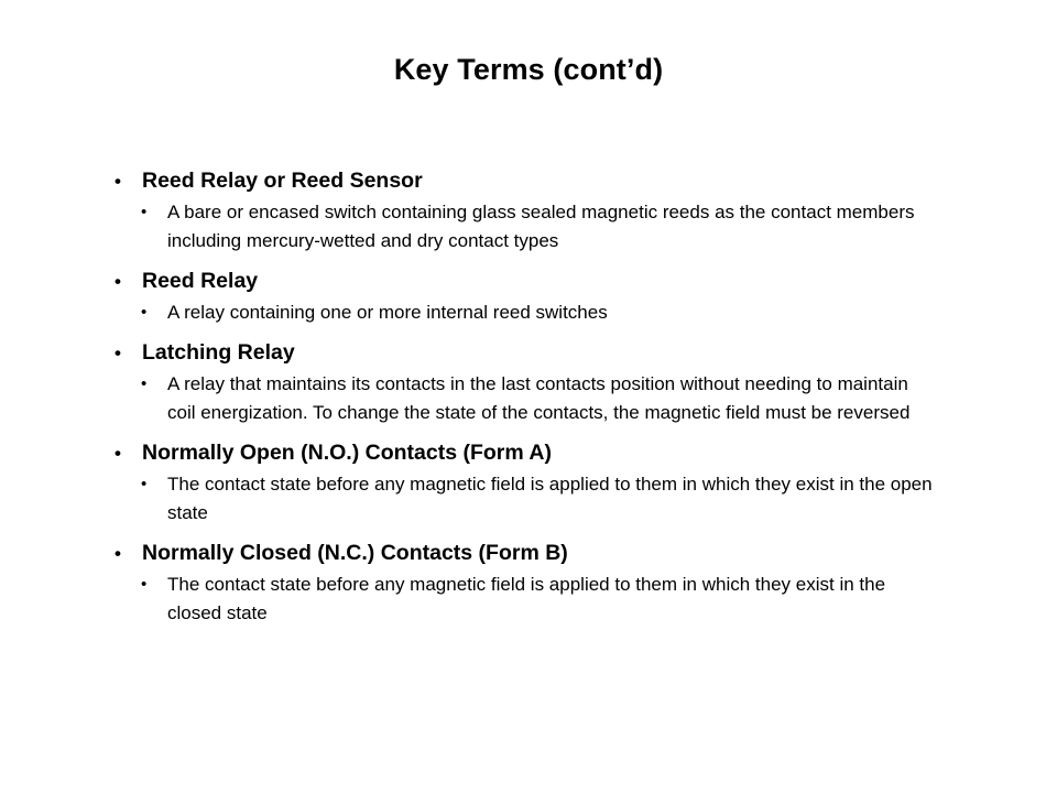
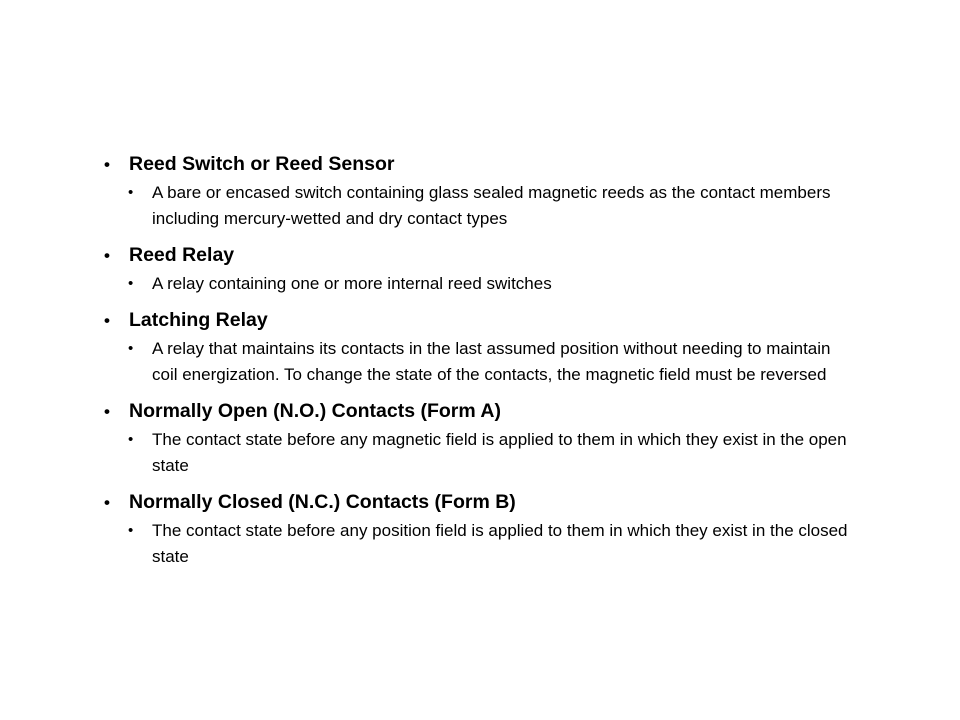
- Key Terms (cont’d)
  •
- Reed Relay or Reed Sensor
+ Reed Switch or Reed Sensor
  •
  A bare or encased switch containing glass sealed magnetic reeds as the contact members including mercury-wetted and dry contact types
  •
  Reed Relay
  •
  A relay containing one or more internal reed switches
  •
  Latching Relay
  •
- A relay that maintains its contacts in the last contacts position without needing to maintain coil energization. To change the state of the contacts, the magnetic field must be reversed
+ A relay that maintains its contacts in the last assumed position without needing to maintain coil energization. To change the state of the contacts, the magnetic field must be reversed
  •
  Normally Open (N.O.) Contacts (Form A)
  •
  The contact state before any magnetic field is applied to them in which they exist in the open state
  •
  Normally Closed (N.C.) Contacts (Form B)
  •
- The contact state before any magnetic field is applied to them in which they exist in the closed state
+ The contact state before any position field is applied to them in which they exist in the closed state
